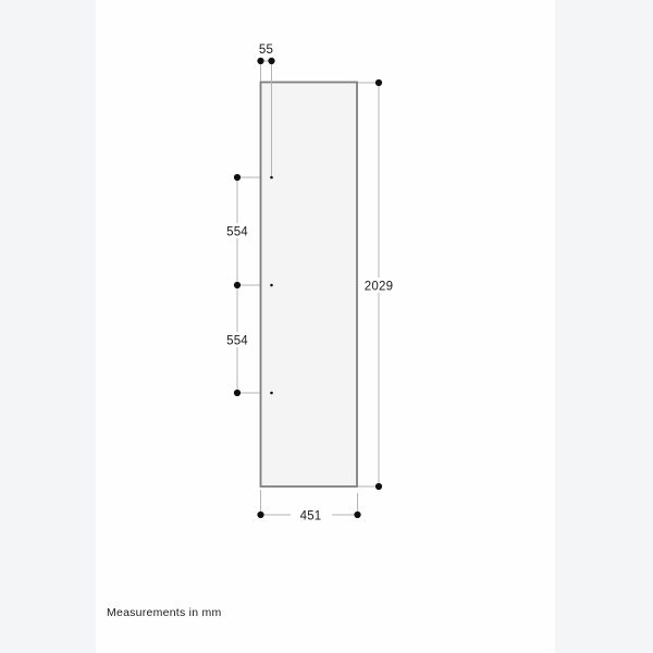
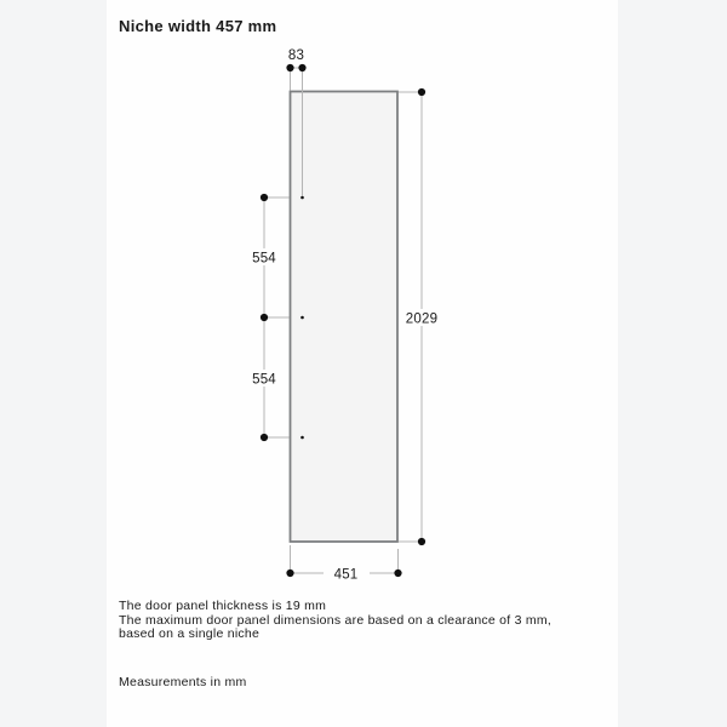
+ Niche width 457 mm
- 55
+ 83
  554
  554
  2029
  451
+ The door panel thickness is 19 mm
+ The maximum door panel dimensions are based on a clearance of 3 mm,
+ based on a single niche
  Measurements in mm
